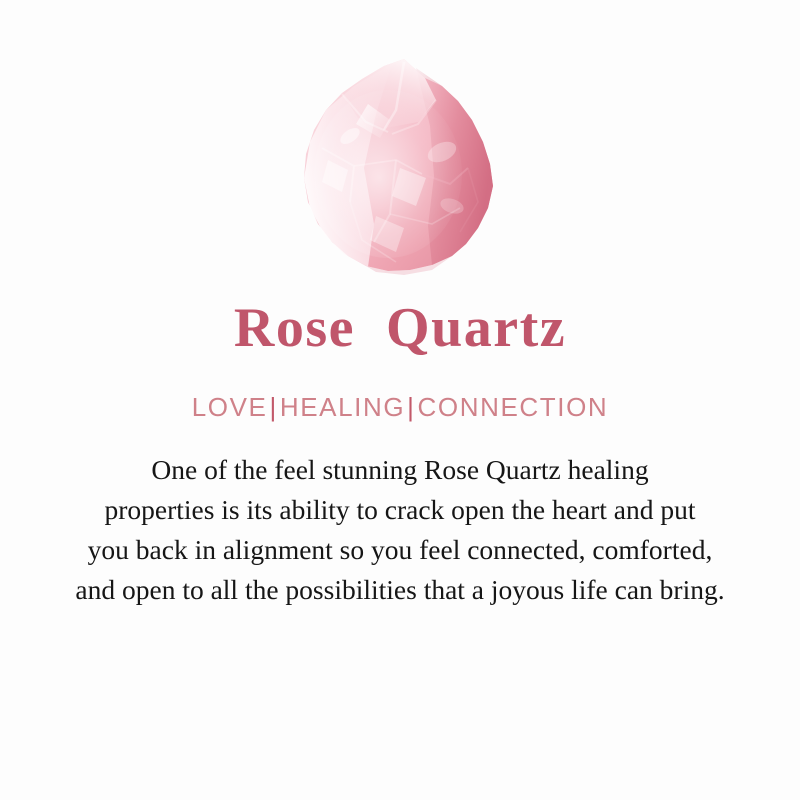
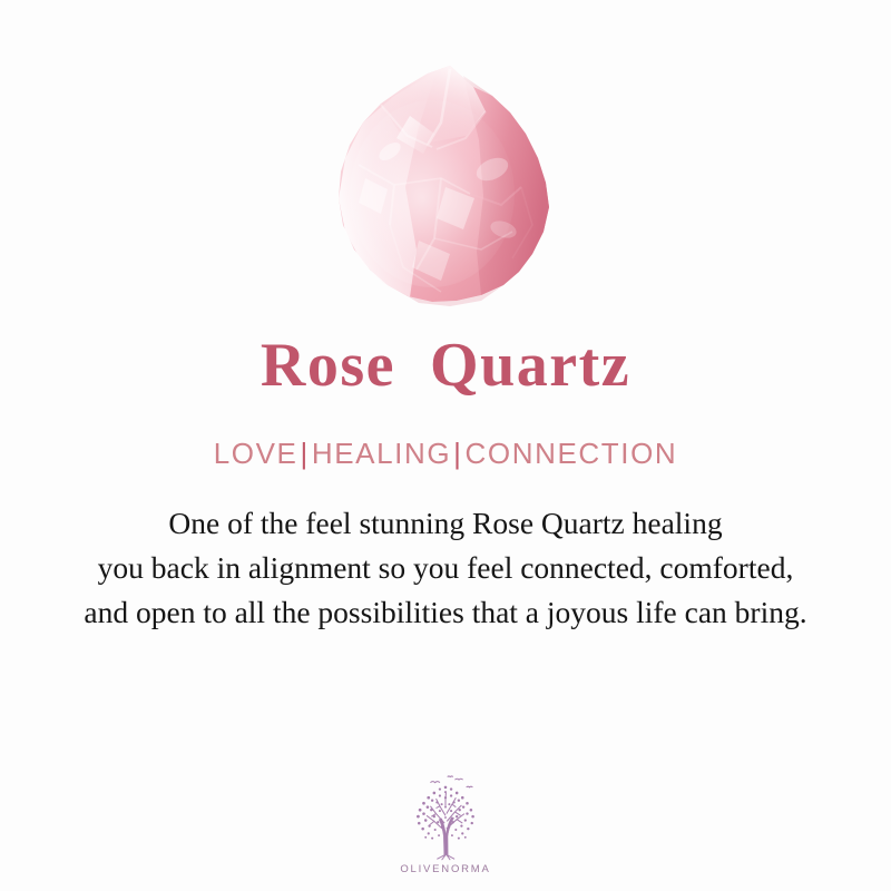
  Rose Quartz
  LOVE|HEALING|CONNECTION
  One of the feel stunning Rose Quartz healing
- properties is its ability to crack open the heart and put
  you back in alignment so you feel connected, comforted,
  and open to all the possibilities that a joyous life can bring.
+ OLIVENORMA
